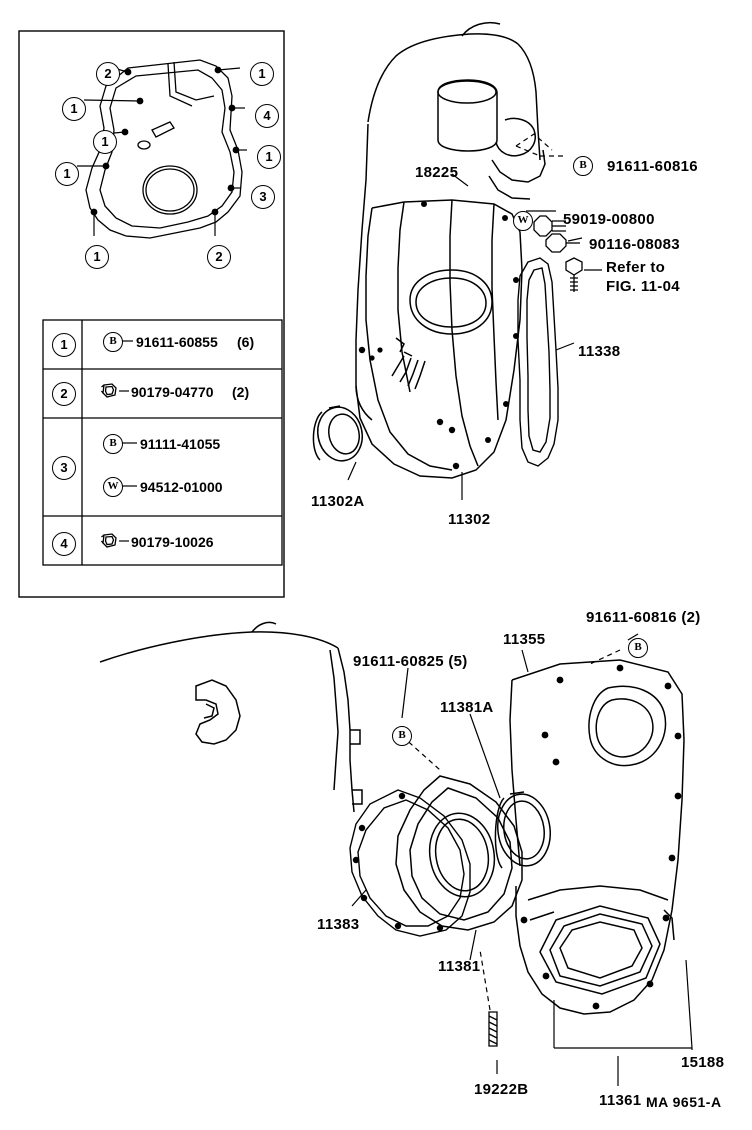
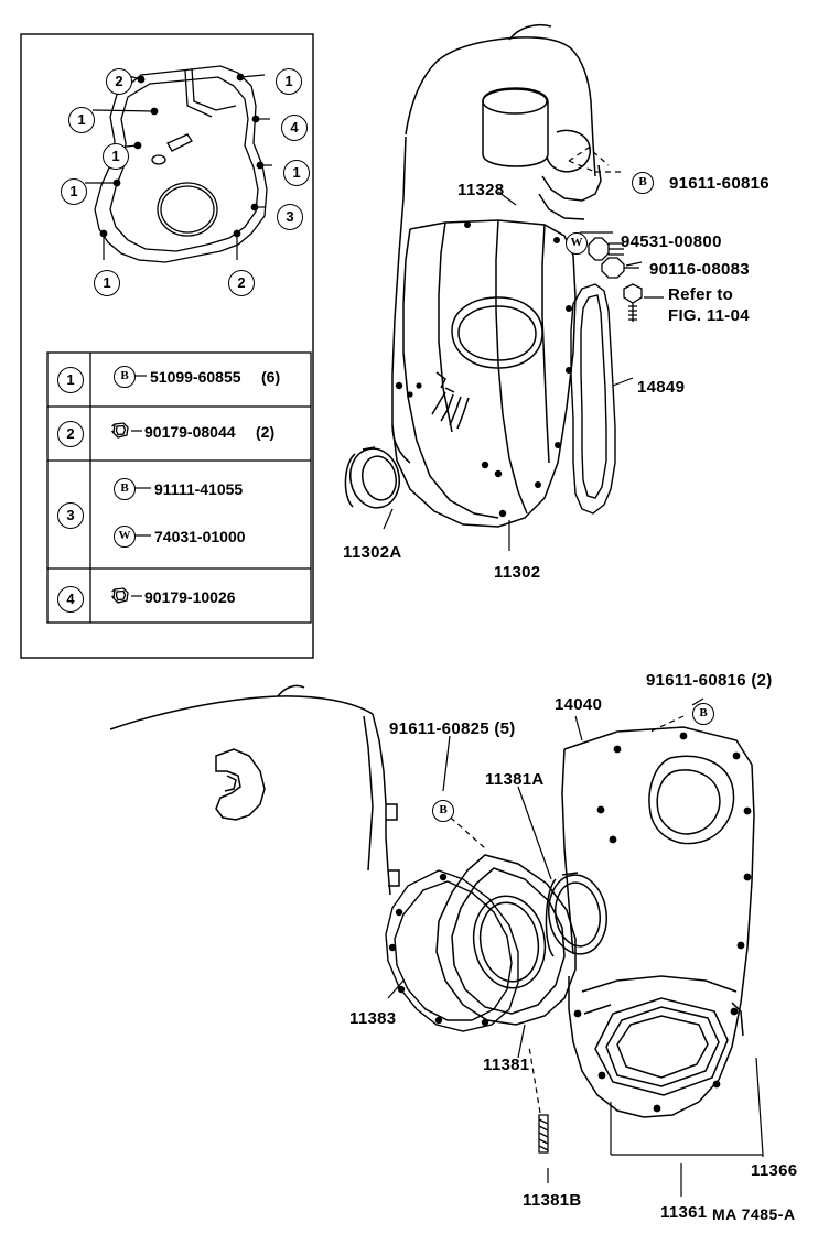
  2
  1
  1
  4
  1
  1
  1
  3
  1
  2
  1
  B
- 91611-60855
+ 51099-60855
  (6)
  2
- 90179-04770
+ 90179-08044
  (2)
  3
  B
  91111-41055
  W
- 94512-01000
+ 74031-01000
  4
  90179-10026
- 18225
+ 11328
  B
  91611-60816
  W
- 59019-00800
+ 94531-00800
  90116-08083
  Refer to
  FIG. 11-04
- 11338
+ 14849
  11302A
  11302
  91611-60816 (2)
  B
- 11355
+ 14040
  91611-60825 (5)
  B
  11381A
  11383
  11381
- 19222B
+ 11381B
  11361
- 15188
+ 11366
- MA 9651-A
+ MA 7485-A
